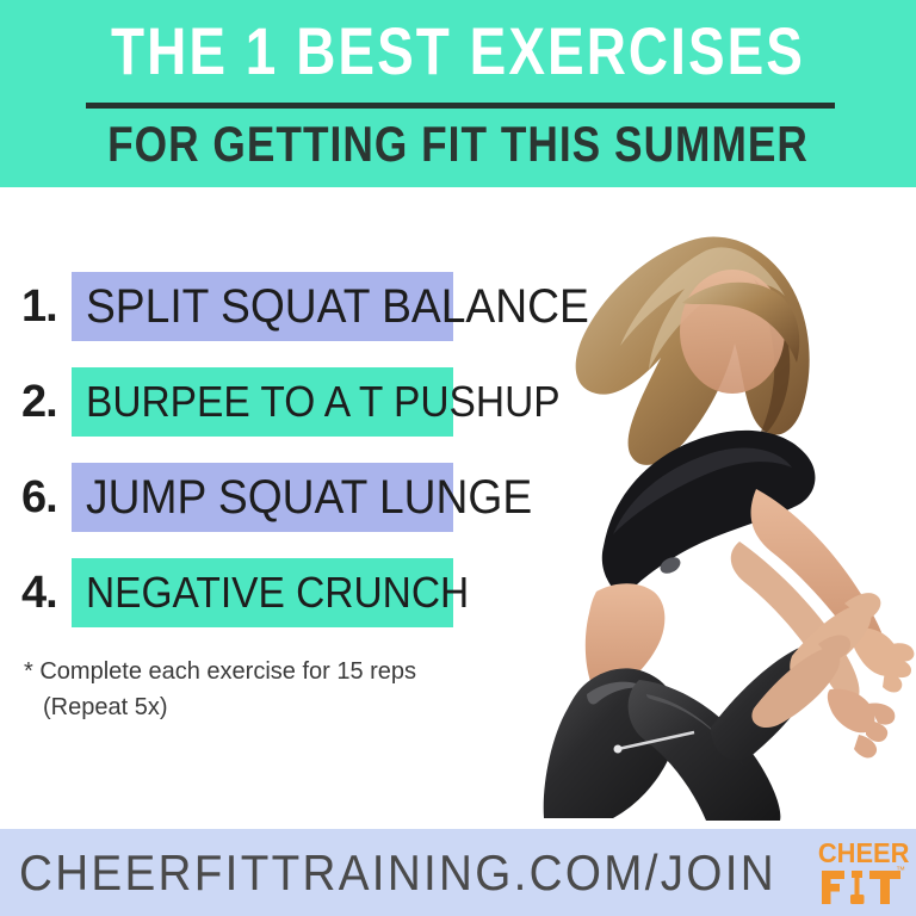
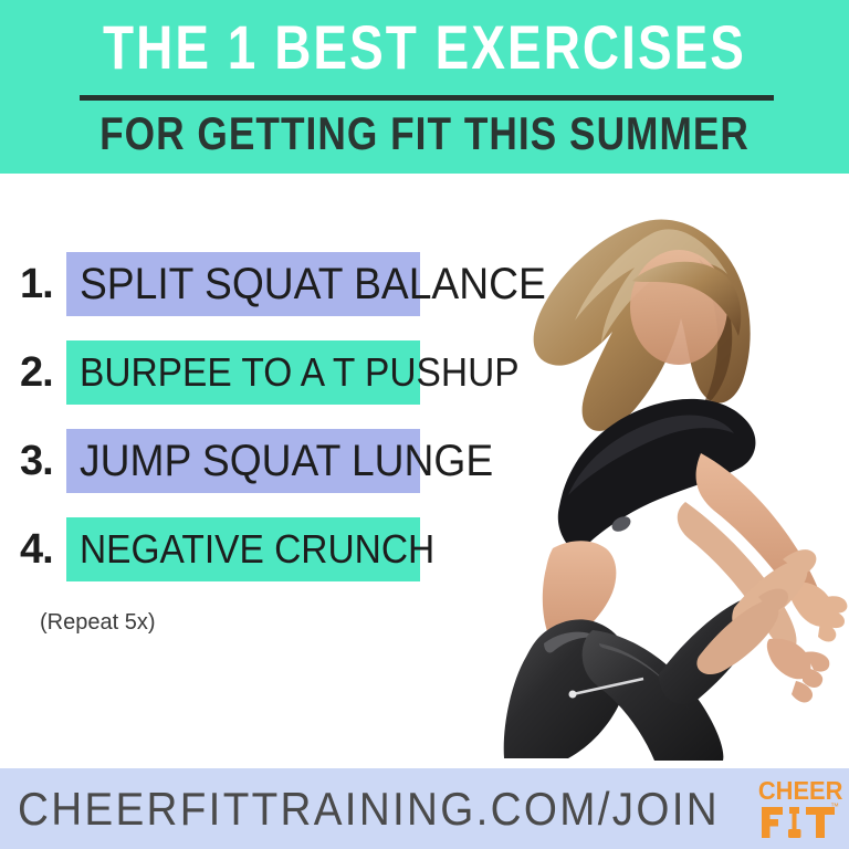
  THE 1 BEST EXERCISES
  FOR GETTING FIT THIS SUMMER
  1.
  SPLIT SQUAT BALANCE
  2.
  BURPEE TO A T PUSHUP
- 6.
+ 3.
  JUMP SQUAT LUNGE
  4.
  NEGATIVE CRUNCH
- * Complete each exercise for 15 reps
  (Repeat 5x)
  CHEERFITTRAINING.COM/JOIN
  CHEER
  ™
